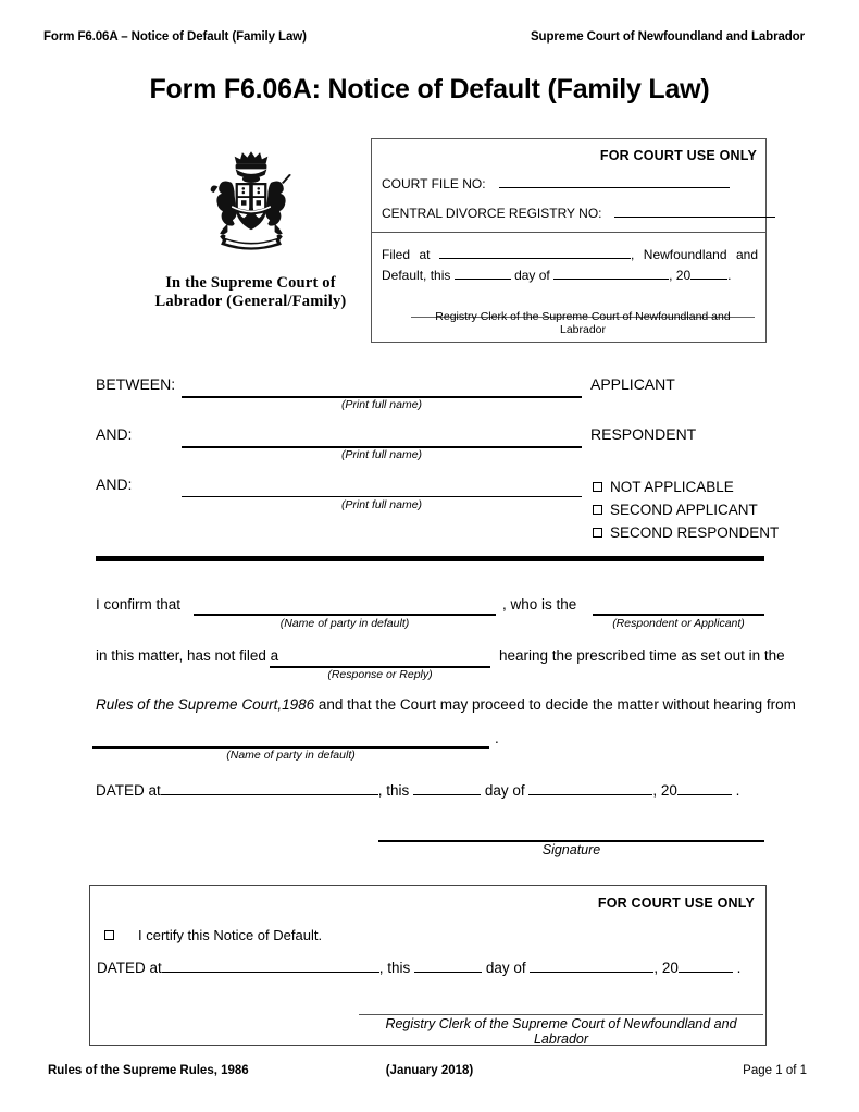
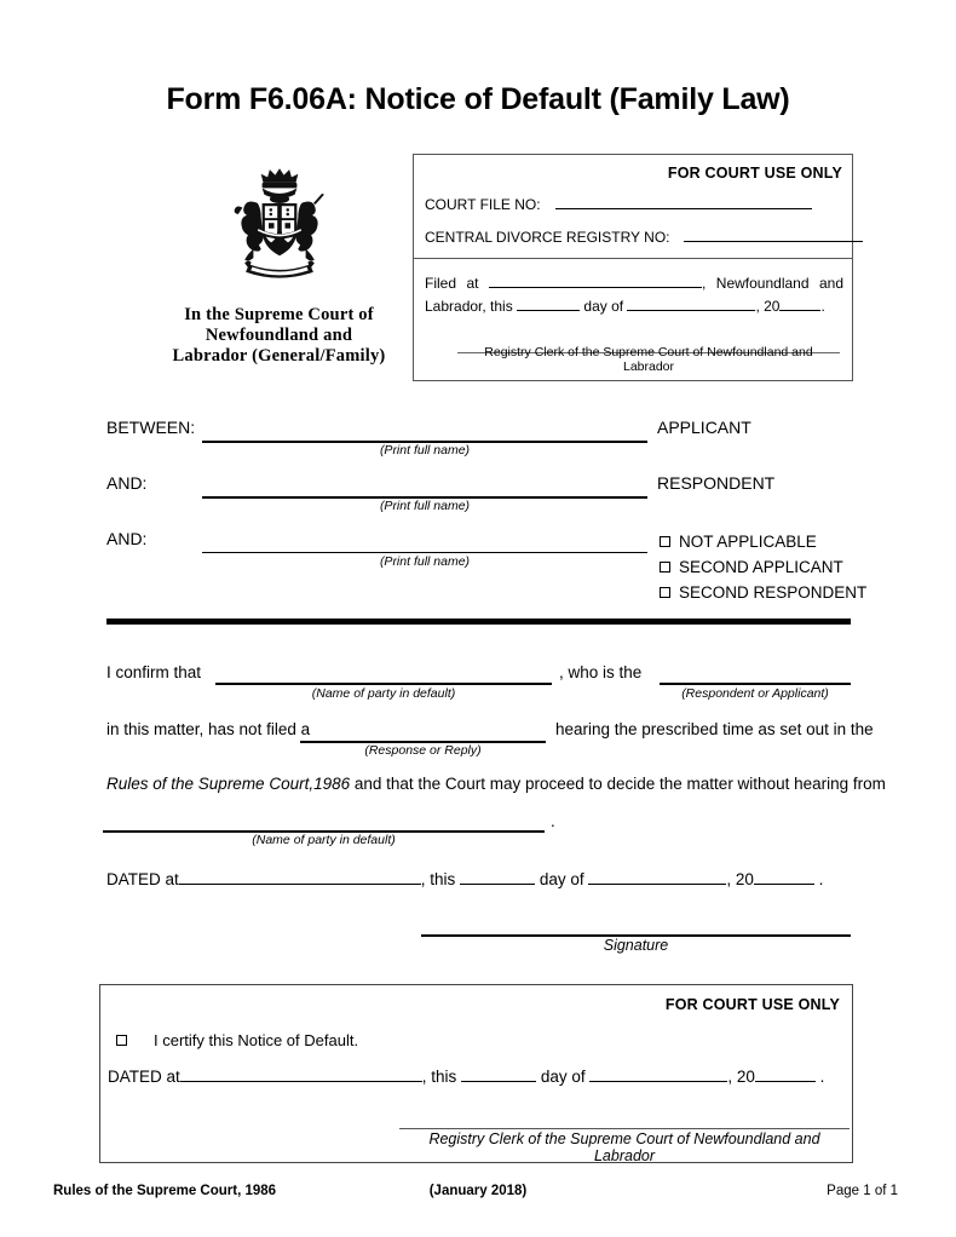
- Form F6.06A – Notice of Default (Family Law)
- Supreme Court of Newfoundland and Labrador
  Form F6.06A: Notice of Default (Family Law)
  In the Supreme Court of
+ Newfoundland and
  Labrador (General/Family)
  FOR COURT USE ONLY
  COURT FILE NO:
  CENTRAL DIVORCE REGISTRY NO:
- Filed at , Newfoundland and Default, this day of , 20 .
+ Filed at , Newfoundland and Labrador, this day of , 20 .
  Registry Clerk of the Supreme Court of Newfoundland and Labrador
  BETWEEN:
  (Print full name)
  APPLICANT
  AND:
  (Print full name)
  RESPONDENT
  AND:
  (Print full name)
  NOT APPLICABLE
  SECOND APPLICANT
  SECOND RESPONDENT
  I confirm that
  (Name of party in default)
  , who is the
  (Respondent or Applicant)
  in this matter, has not filed a
  (Response or Reply)
  hearing the prescribed time as set out in the
  Rules of the Supreme Court,1986 and that the Court may proceed to decide the matter without hearing from
  (Name of party in default)
  .
  DATED at , this day of , 20 .
  Signature
  FOR COURT USE ONLY
  I certify this Notice of Default.
  DATED at , this day of , 20 .
  Registry Clerk of the Supreme Court of Newfoundland and Labrador
- Rules of the Supreme Rules, 1986
+ Rules of the Supreme Court, 1986
  (January 2018)
  Page 1 of 1
